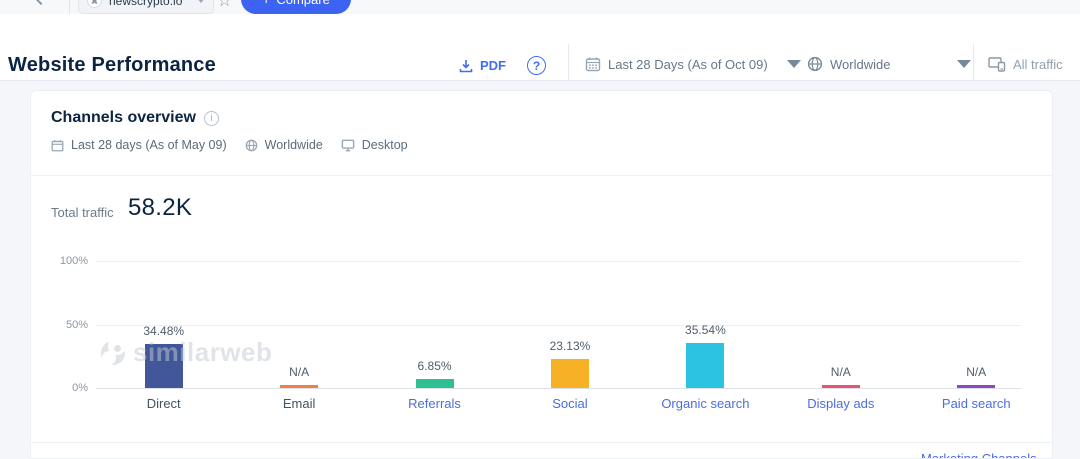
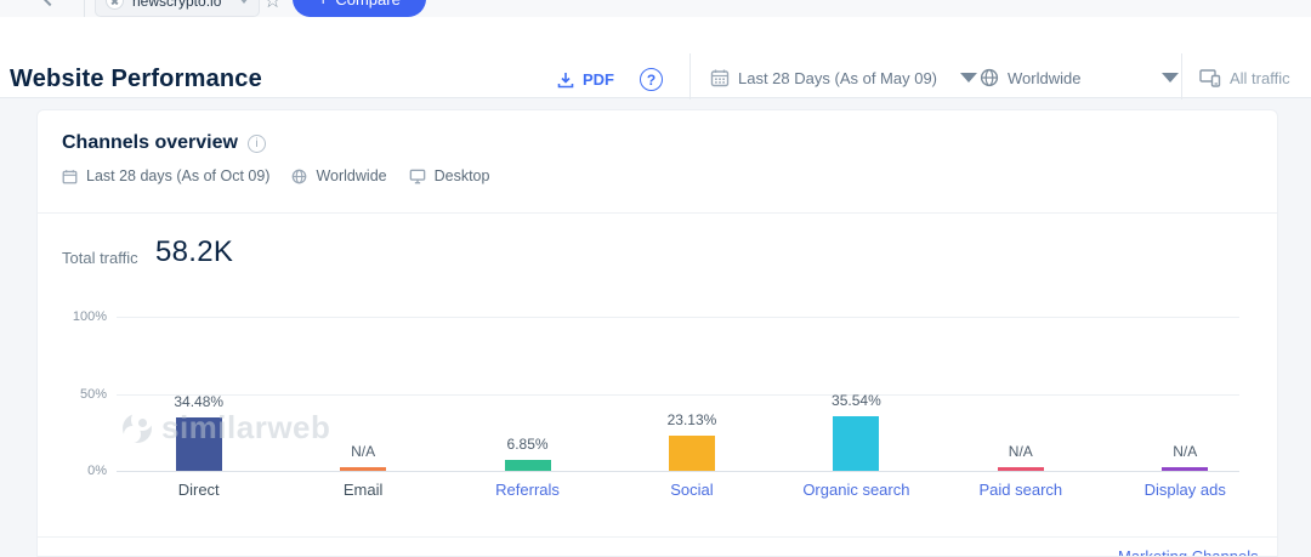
  newscrypto.io
  ☆
  Website Performance
  PDF
  ?
- Last 28 Days (As of Oct 09)
+ Last 28 Days (As of May 09)
  Worldwide
  All traffic
  Channels overview
  i
- Last 28 days (As of May 09)
+ Last 28 days (As of Oct 09)
  Worldwide
  Desktop
  Total traffic
  58.2K
  100%
  50%
  0%
  34.48%
  Direct
  N/A
  Email
  6.85%
  Referrals
  23.13%
  Social
  35.54%
  Organic search
  N/A
- Display ads
+ Paid search
  N/A
- Paid search
+ Display ads
  similarweb
